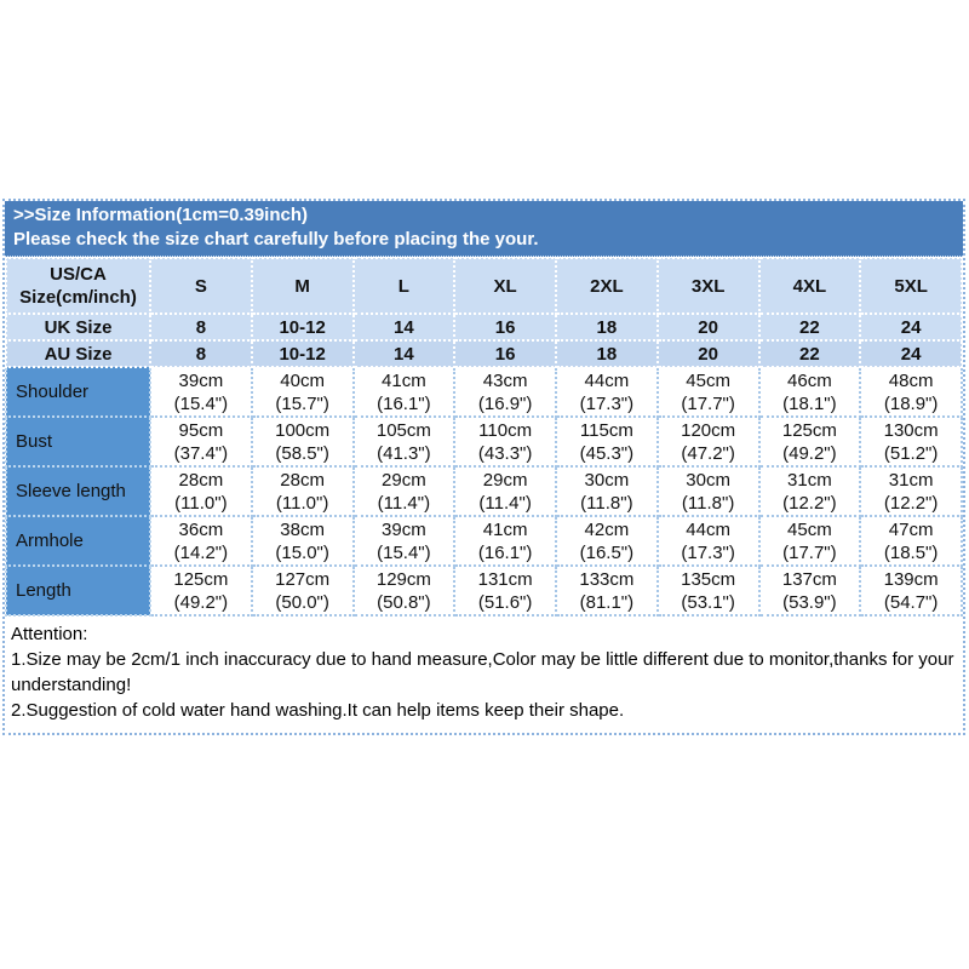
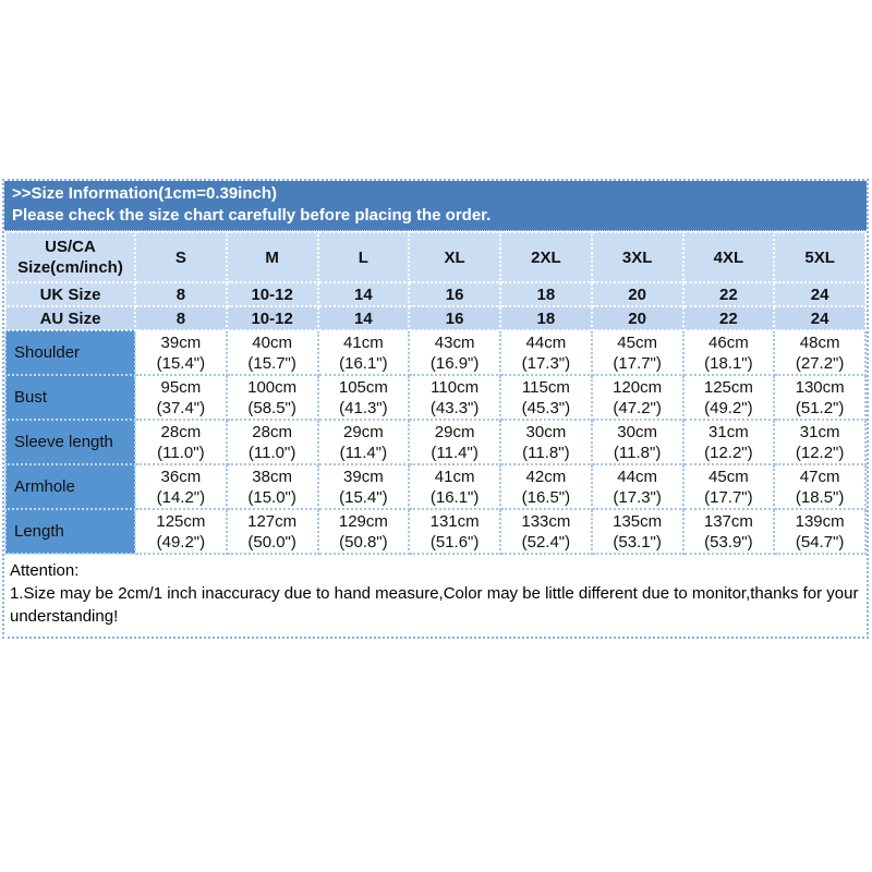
  >>Size Information(1cm=0.39inch)
- Please check the size chart carefully before placing the your.
+ Please check the size chart carefully before placing the order.
  US/CA Size(cm/inch)	S	M	L	XL	2XL	3XL	4XL	5XL
  UK Size	8	10-12	14	16	18	20	22	24
  AU Size	8	10-12	14	16	18	20	22	24
- Shoulder	39cm (15.4")	40cm (15.7")	41cm (16.1")	43cm (16.9")	44cm (17.3")	45cm (17.7")	46cm (18.1")	48cm (18.9")
+ Shoulder	39cm (15.4")	40cm (15.7")	41cm (16.1")	43cm (16.9")	44cm (17.3")	45cm (17.7")	46cm (18.1")	48cm (27.2")
  Bust	95cm (37.4")	100cm (58.5")	105cm (41.3")	110cm (43.3")	115cm (45.3")	120cm (47.2")	125cm (49.2")	130cm (51.2")
  Sleeve length	28cm (11.0")	28cm (11.0")	29cm (11.4")	29cm (11.4")	30cm (11.8")	30cm (11.8")	31cm (12.2")	31cm (12.2")
  Armhole	36cm (14.2")	38cm (15.0")	39cm (15.4")	41cm (16.1")	42cm (16.5")	44cm (17.3")	45cm (17.7")	47cm (18.5")
- Length	125cm (49.2")	127cm (50.0")	129cm (50.8")	131cm (51.6")	133cm (81.1")	135cm (53.1")	137cm (53.9")	139cm (54.7")
+ Length	125cm (49.2")	127cm (50.0")	129cm (50.8")	131cm (51.6")	133cm (52.4")	135cm (53.1")	137cm (53.9")	139cm (54.7")
  Attention:
  1.Size may be 2cm/1 inch inaccuracy due to hand measure,Color may be little different due to monitor,thanks for your understanding!
- 2.Suggestion of cold water hand washing.It can help items keep their shape.
